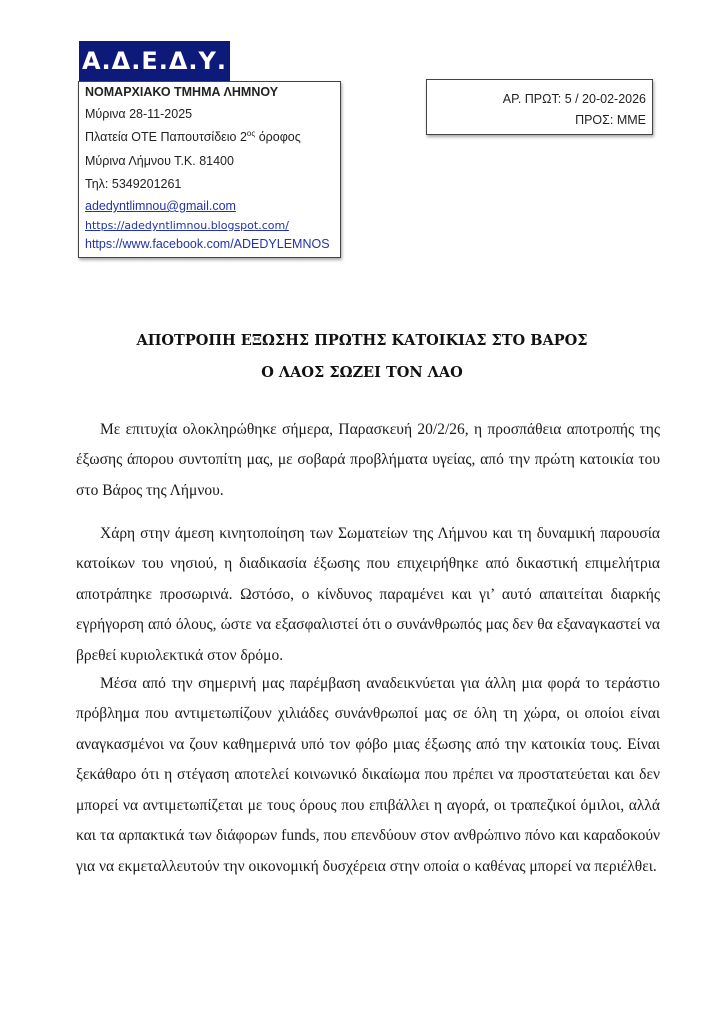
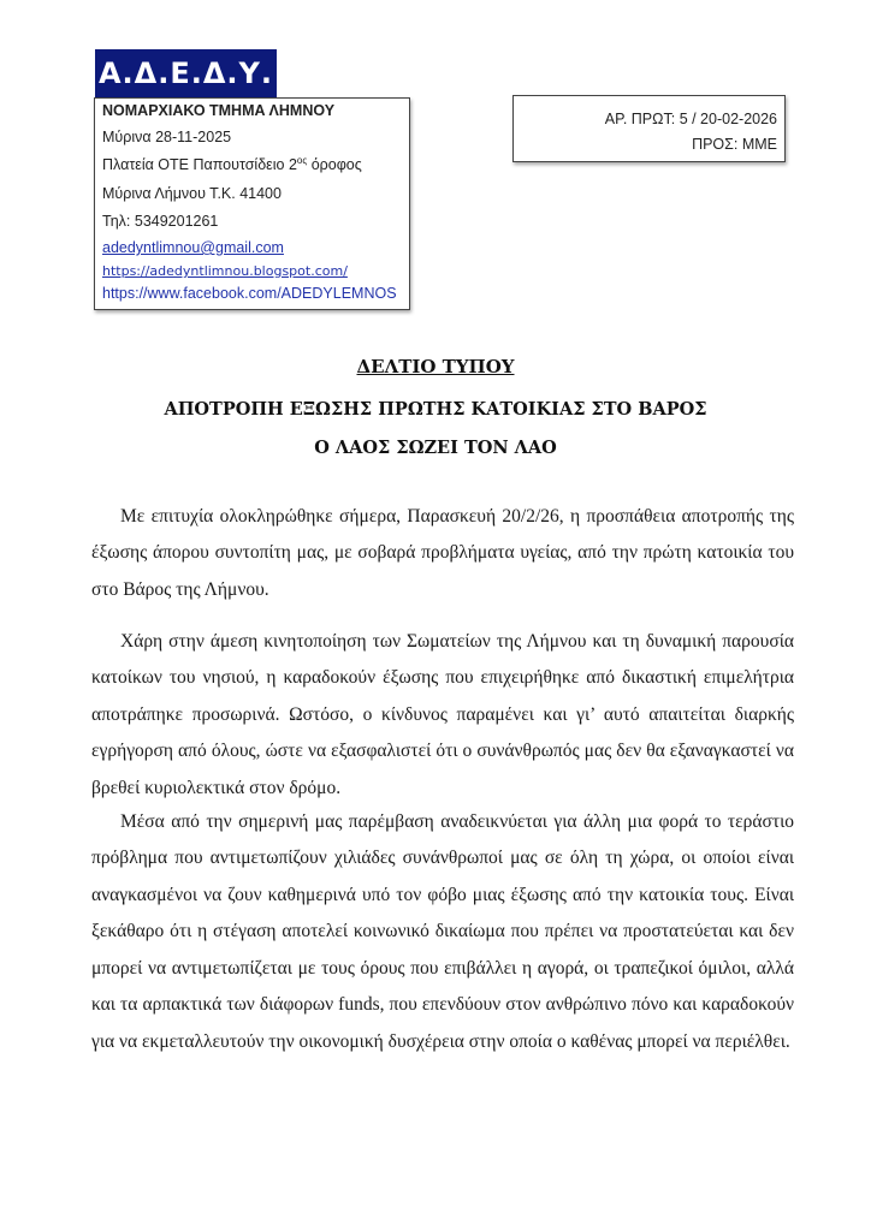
  Α.Δ.Ε.Δ.Υ.
  ΝΟΜΑΡΧΙΑΚΟ ΤΜΗΜΑ ΛΗΜΝΟΥ
  Μύρινα 28-11-2025
  Πλατεία ΟΤΕ Παπουτσίδειο 2ος όροφος
- Μύρινα Λήμνου Τ.Κ. 81400
+ Μύρινα Λήμνου Τ.Κ. 41400
  Τηλ: 5349201261
  adedyntlimnou@gmail.com
  https://adedyntlimnou.blogspot.com/
  https://www.facebook.com/ADEDYLEMNOS
  ΑΡ. ΠΡΩΤ: 5 / 20-02-2026
  ΠΡΟΣ: ΜΜΕ
+ ΔΕΛΤΙΟ ΤΥΠΟΥ
  ΑΠΟΤΡΟΠΗ ΕΞΩΣΗΣ ΠΡΩΤΗΣ ΚΑΤΟΙΚΙΑΣ ΣΤΟ ΒΑΡΟΣ
  Ο ΛΑΟΣ ΣΩΖΕΙ ΤΟΝ ΛΑΟ
  Με επιτυχία ολοκληρώθηκε σήμερα, Παρασκευή 20/2/26, η προσπάθεια αποτροπής της έξωσης άπορου συντοπίτη μας, με σοβαρά προβλήματα υγείας, από την πρώτη κατοικία του στο Βάρος της Λήμνου.
- Χάρη στην άμεση κινητοποίηση των Σωματείων της Λήμνου και τη δυναμική παρουσία κατοίκων του νησιού, η διαδικασία έξωσης που επιχειρήθηκε από δικαστική επιμελήτρια αποτράπηκε προσωρινά. Ωστόσο, ο κίνδυνος παραμένει και γι’ αυτό απαιτείται διαρκής εγρήγορση από όλους, ώστε να εξασφαλιστεί ότι ο συνάνθρωπός μας δεν θα εξαναγκαστεί να βρεθεί κυριολεκτικά στον δρόμο.
+ Χάρη στην άμεση κινητοποίηση των Σωματείων της Λήμνου και τη δυναμική παρουσία κατοίκων του νησιού, η καραδοκούν έξωσης που επιχειρήθηκε από δικαστική επιμελήτρια αποτράπηκε προσωρινά. Ωστόσο, ο κίνδυνος παραμένει και γι’ αυτό απαιτείται διαρκής εγρήγορση από όλους, ώστε να εξασφαλιστεί ότι ο συνάνθρωπός μας δεν θα εξαναγκαστεί να βρεθεί κυριολεκτικά στον δρόμο.
  Μέσα από την σημερινή μας παρέμβαση αναδεικνύεται για άλλη μια φορά το τεράστιο πρόβλημα που αντιμετωπίζουν χιλιάδες συνάνθρωποί μας σε όλη τη χώρα, οι οποίοι είναι αναγκασμένοι να ζουν καθημερινά υπό τον φόβο μιας έξωσης από την κατοικία τους. Είναι ξεκάθαρο ότι η στέγαση αποτελεί κοινωνικό δικαίωμα που πρέπει να προστατεύεται και δεν μπορεί να αντιμετωπίζεται με τους όρους που επιβάλλει η αγορά, οι τραπεζικοί όμιλοι, αλλά και τα αρπακτικά των διάφορων funds, που επενδύουν στον ανθρώπινο πόνο και καραδοκούν για να εκμεταλλευτούν την οικονομική δυσχέρεια στην οποία ο καθένας μπορεί να περιέλθει.
